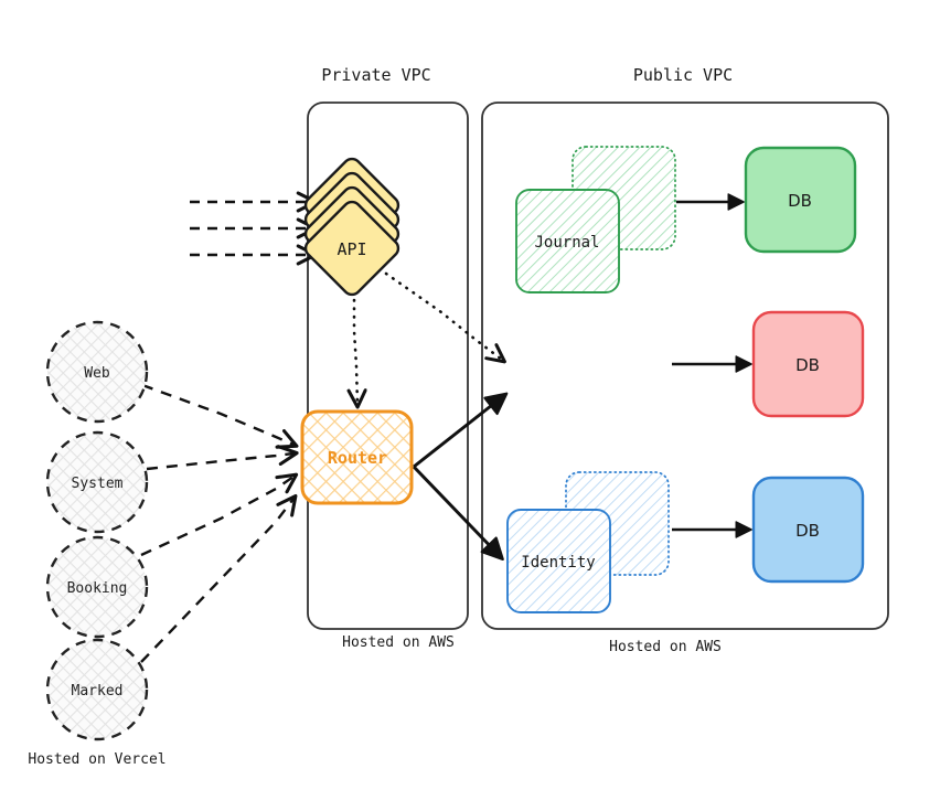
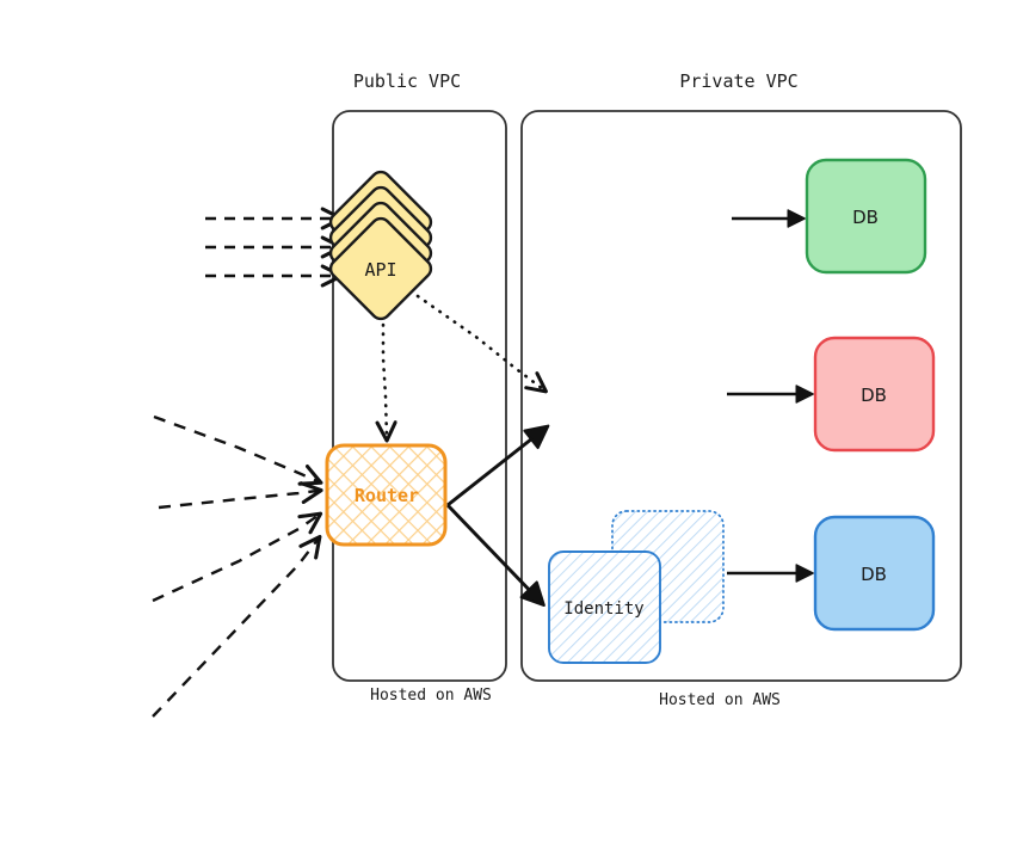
- Private VPC
+ Public VPC
  Hosted on AWS
- Public VPC
+ Private VPC
  Hosted on AWS
- Web
- System
- Booking
- Marked
- Hosted on Vercel
  API
  Router
- Journal
  Identity
  DB
  DB
  DB
